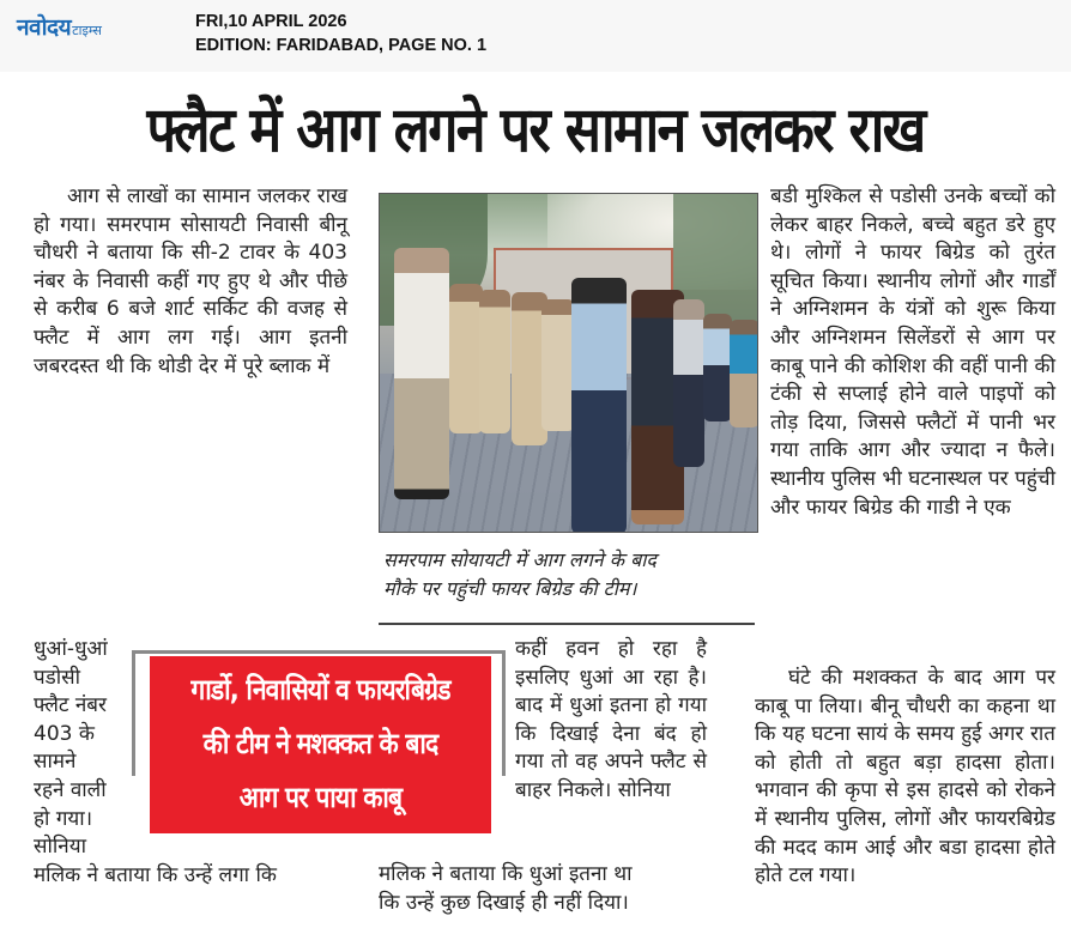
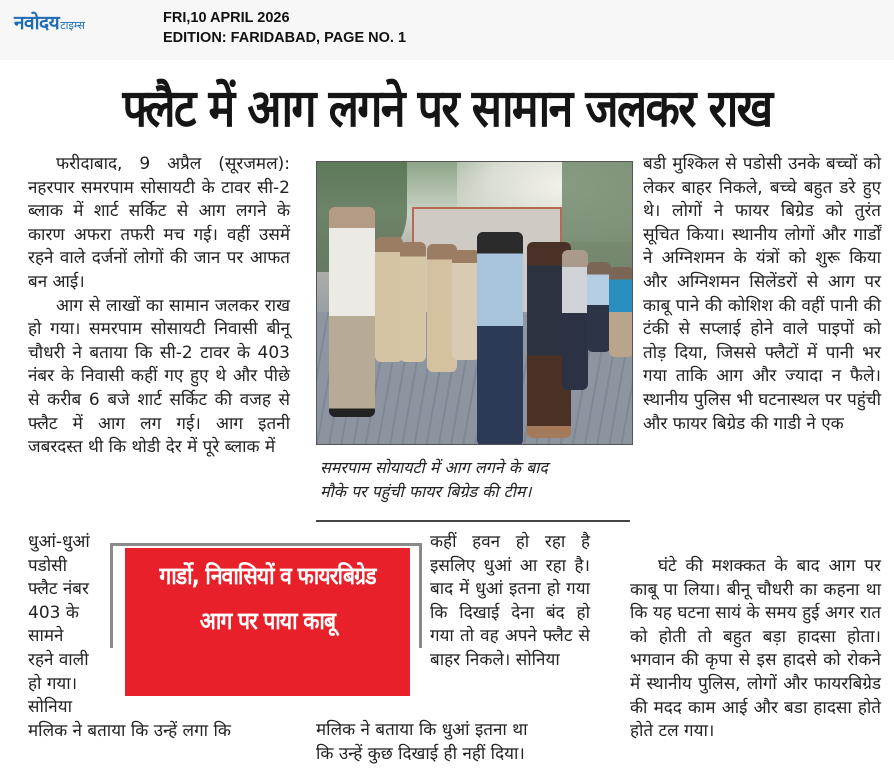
  नवोदय
  टाइम्स
  FRI,10 APRIL 2026
  EDITION: FARIDABAD, PAGE NO. 1
  फ्लैट में आग लगने पर सामान जलकर राख
+ फरीदाबाद, 9 अप्रैल (सूरजमल): नहरपार समरपाम सोसायटी के टावर सी-2 ब्लाक में शार्ट सर्किट से आग लगने के कारण अफरा तफरी मच गई। वहीं उसमें रहने वाले दर्जनों लोगों की जान पर आफत बन आई।
  आग से लाखों का सामान जलकर राख हो गया। समरपाम सोसायटी निवासी बीनू चौधरी ने बताया कि सी-2 टावर के 403 नंबर के निवासी कहीं गए हुए थे और पीछे से करीब 6 बजे शार्ट सर्किट की वजह से फ्लैट में आग लग गई। आग इतनी जबरदस्त थी कि थोडी देर में पूरे ब्लाक में
  धुआं-धुआं
  पडोसी
  फ्लैट नंबर
  403 के
  सामने
  रहने वाली
  हो गया।
  सोनिया
  मलिक ने बताया कि उन्हें लगा कि
  समरपाम सोयायटी में आग लगने के बाद
  मौके पर पहुंची फायर बिग्रेड की टीम।
  बडी मुश्किल से पडोसी उनके बच्चों को लेकर बाहर निकले, बच्चे बहुत डरे हुए थे। लोगों ने फायर बिग्रेड को तुरंत सूचित किया। स्थानीय लोगों और गार्डों ने अग्निशमन के यंत्रों को शुरू किया और अग्निशमन सिलेंडरों से आग पर काबू पाने की कोशिश की वहीं पानी की टंकी से सप्लाई होने वाले पाइपों को तोड़ दिया, जिससे फ्लैटों में पानी भर गया ताकि आग और ज्यादा न फैले। स्थानीय पुलिस भी घटनास्थल पर पहुंची और फायर बिग्रेड की गाडी ने एक
  घंटे की मशक्कत के बाद आग पर काबू पा लिया। बीनू चौधरी का कहना था कि यह घटना सायं के समय हुई अगर रात को होती तो बहुत बड़ा हादसा होता। भगवान की कृपा से इस हादसे को रोकने में स्थानीय पुलिस, लोगों और फायरबिग्रेड की मदद काम आई और बडा हादसा होते होते टल गया।
  गार्डो, निवासियों व फायरबिग्रेड
- की टीम ने मशक्कत के बाद
  आग पर पाया काबू
  कहीं हवन हो रहा है इसलिए धुआं आ रहा है। बाद में धुआं इतना हो गया कि दिखाई देना बंद हो गया तो वह अपने फ्लैट से बाहर निकले। सोनिया
  मलिक ने बताया कि धुआं इतना था
  कि उन्हें कुछ दिखाई ही नहीं दिया।
